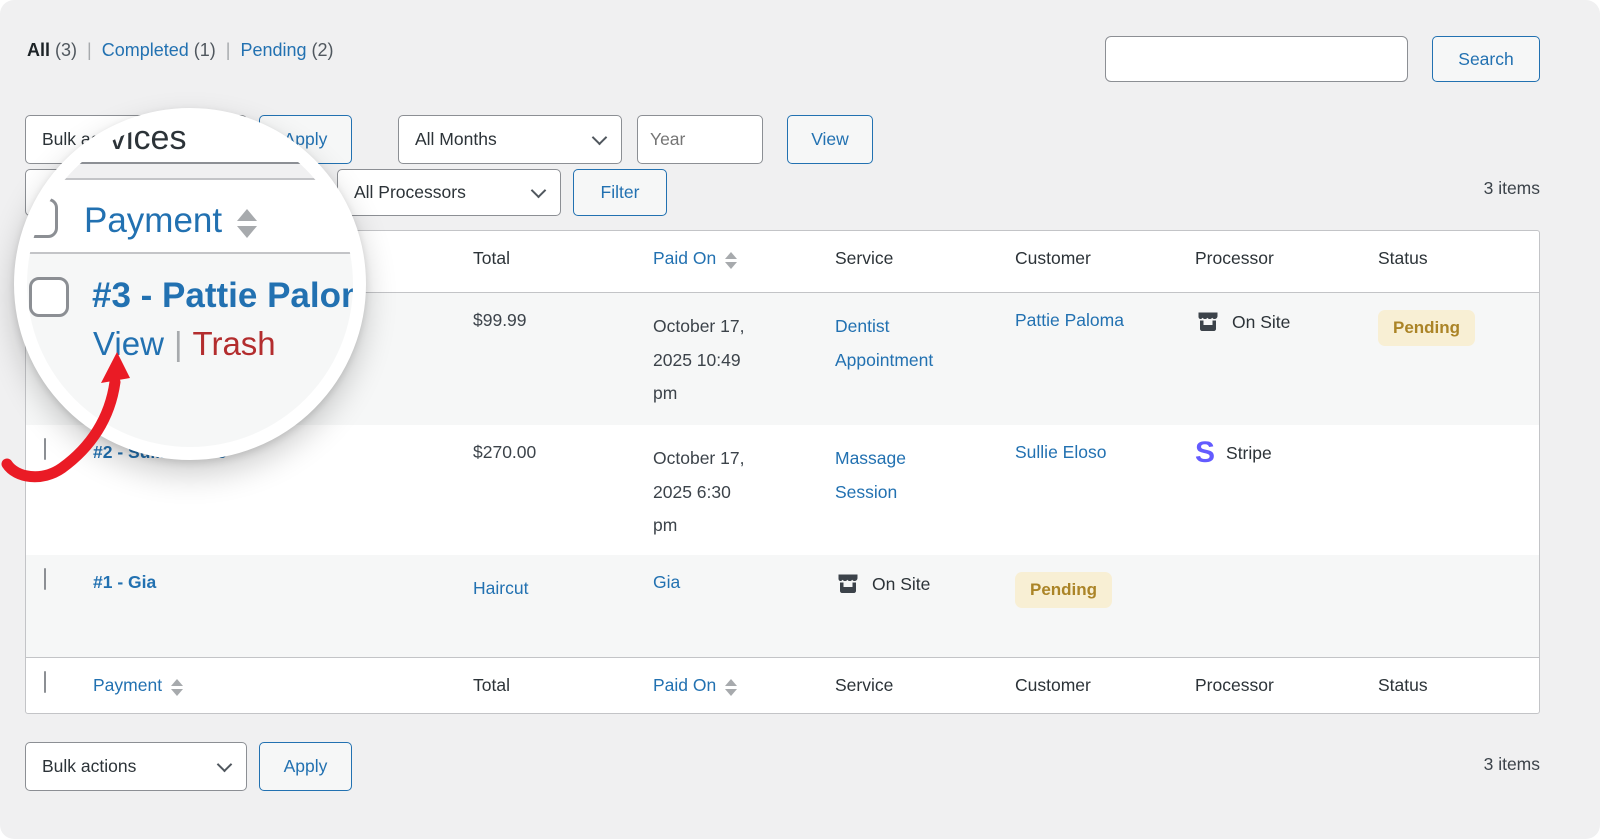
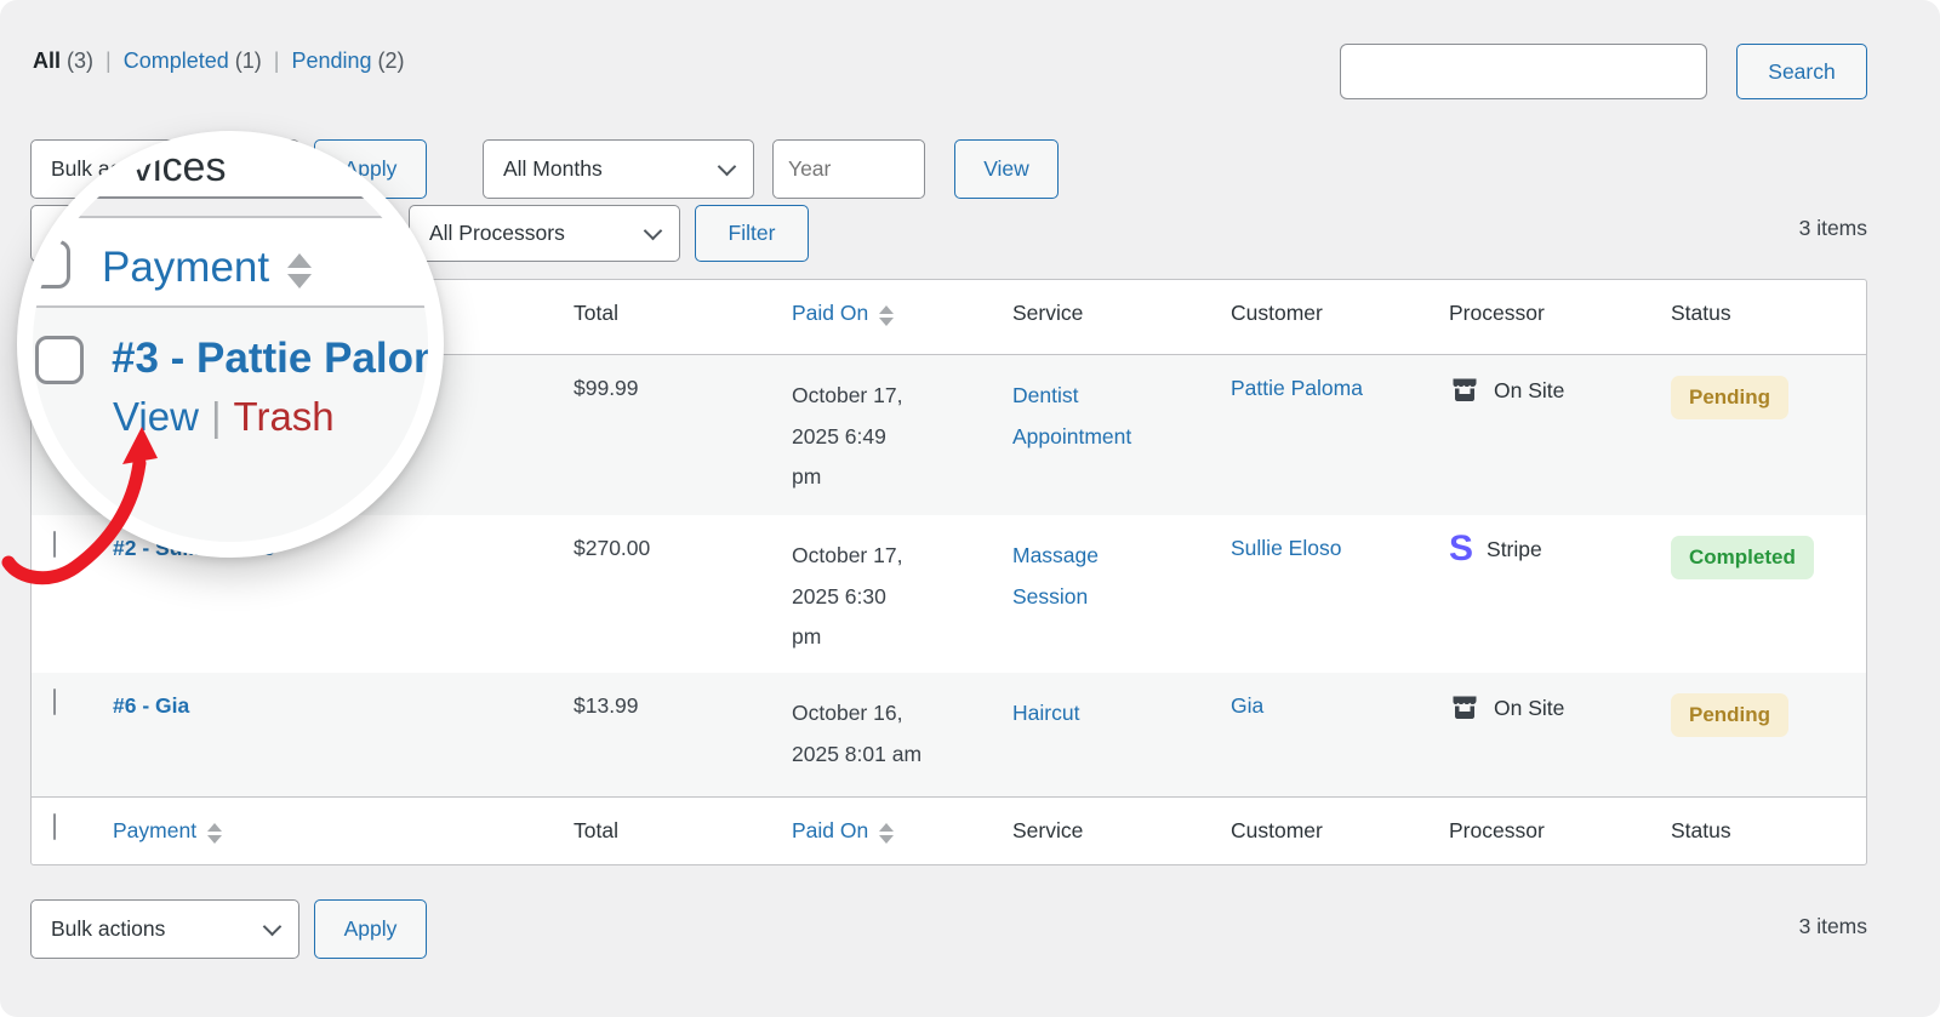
  All (3)
  |
  Completed (1)
  |
  Pending (2)
  Search
  All Months
  Year
  View
  All Processors
  Filter
  3 items
  Total
  Paid On
  Service
  Customer
  Processor
  Status
  $99.99
  October 17,
- 2025 10:49
+ 2025 6:49
  pm
  Dentist
  Appointment
  Pattie Paloma
  On Site
  Pending
  $270.00
  October 17,
  2025 6:30
  pm
  Massage
  Session
  Sullie Eloso
  S
  Stripe
+ Completed
- #1 - Gia
+ #6 - Gia
+ $13.99
+ October 16,
+ 2025 8:01 am
  Haircut
  Gia
  On Site
  Pending
  Payment
  Total
  Paid On
  Service
  Customer
  Processor
  Status
  Bulk actions
  Apply
  3 items
  vices
  Payment
  #3 - Pattie Palo
  View | Trash
